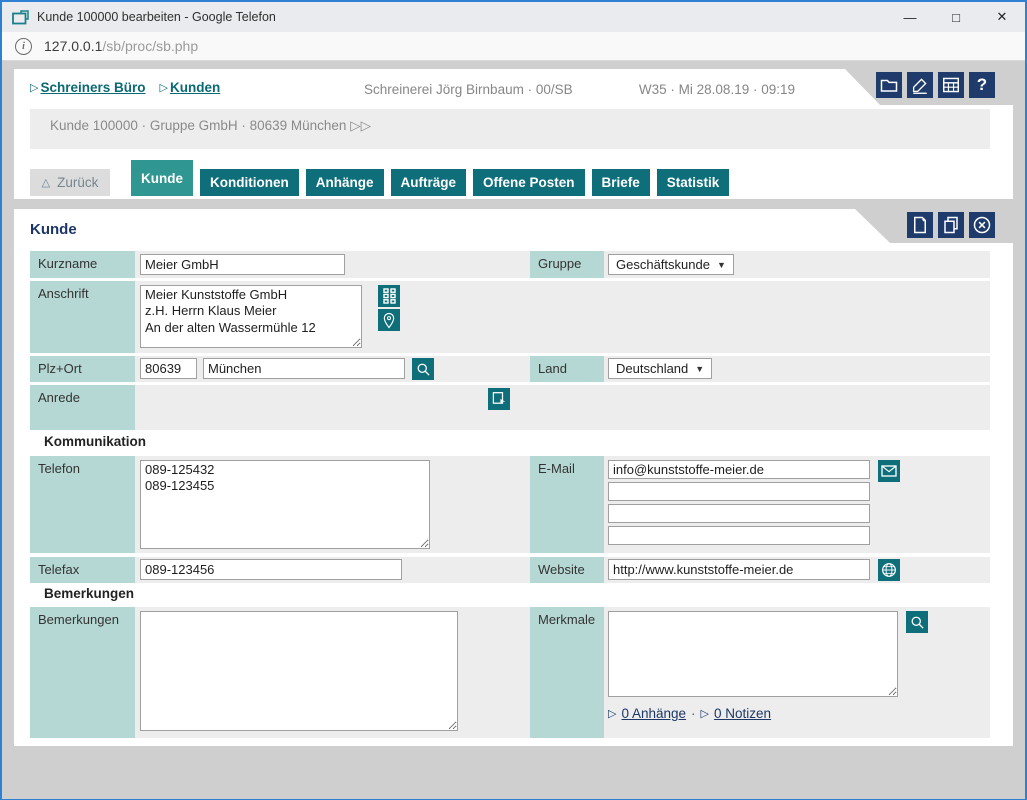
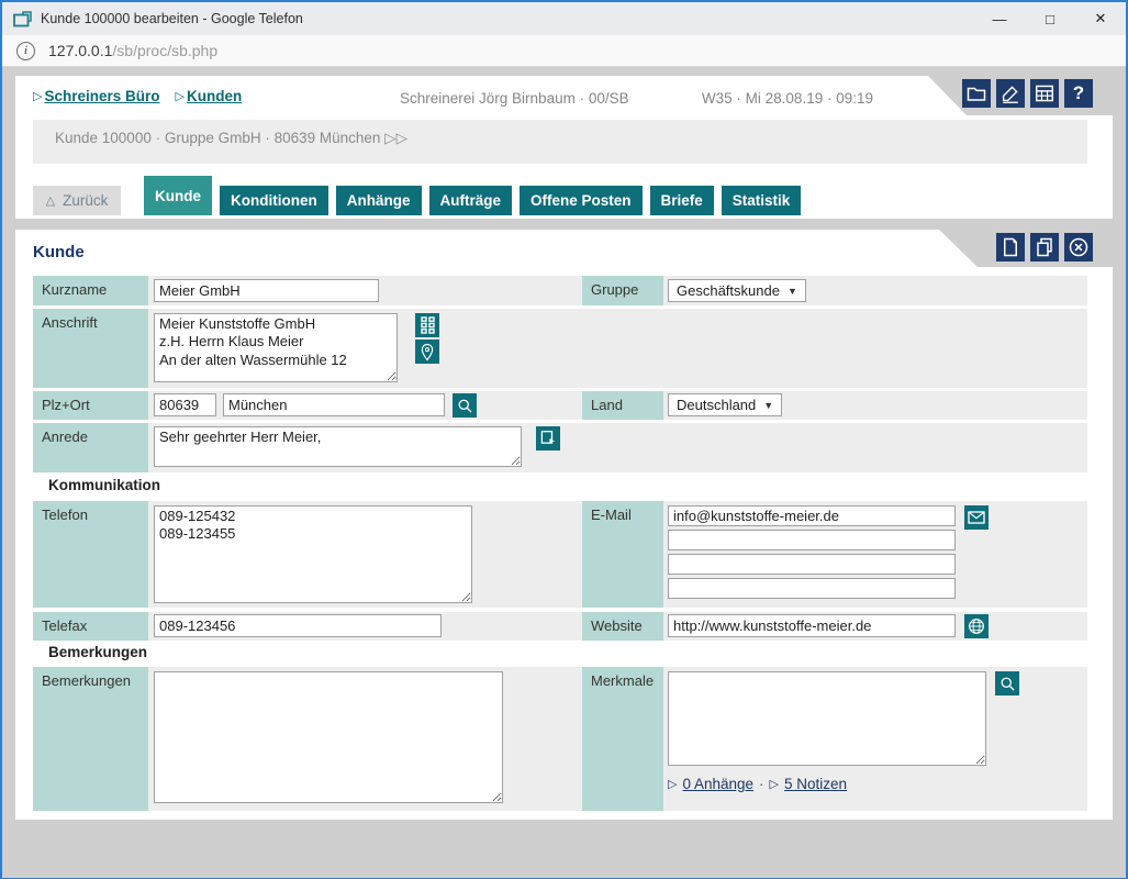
  Kunde 100000 bearbeiten - Google Telefon
  —
  □
  ✕
  i
  127.0.0.1/sb/proc/sb.php
  ▷
  Schreiners Büro
  ▷
  Kunden
  Schreinerei Jörg Birnbaum · 00/SB
  W35 · Mi 28.08.19 · 09:19
  ?
  Kunde 100000 · Gruppe GmbH · 80639 München ▷▷
  △
  Zurück
  Kunde
  Konditionen
  Anhänge
  Aufträge
  Offene Posten
  Briefe
  Statistik
  Kunde
  Kurzname
  Meier GmbH
  Gruppe
  Geschäftskunde
  ▼
  Anschrift
  Meier Kunststoffe GmbH
  z.H. Herrn Klaus Meier
  An der alten Wassermühle 12
  Plz+Ort
  80639
  München
  Land
  Deutschland
  ▼
  Anrede
+ Sehr geehrter Herr Meier,
  Kommunikation
  Telefon
  089-125432
  089-123455
  E-Mail
  info@kunststoffe-meier.de
  Telefax
  089-123456
  Website
  http://www.kunststoffe-meier.de
  Bemerkungen
  Bemerkungen
  Merkmale
  ▷
  0 Anhänge
  ·
  ▷
- 0 Notizen
+ 5 Notizen
